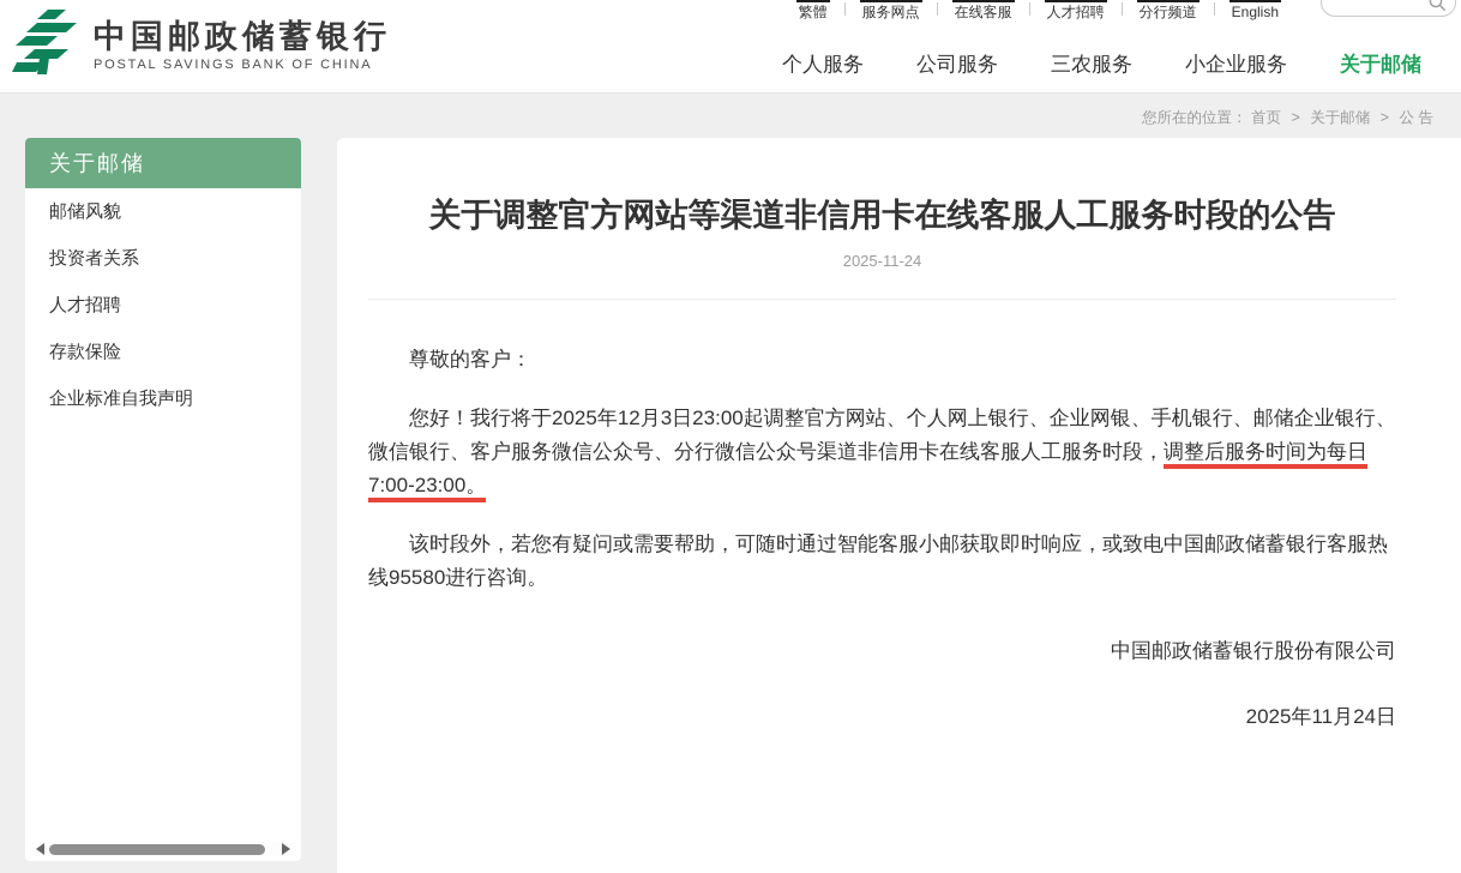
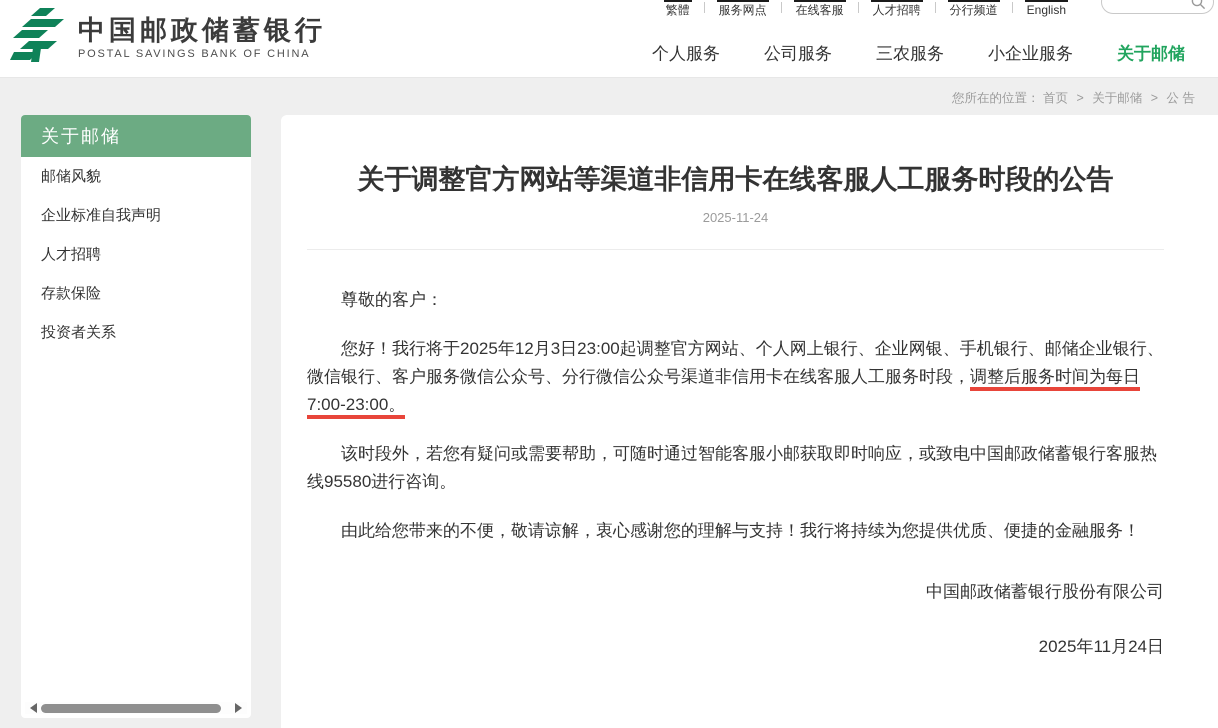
  中国邮政储蓄银行
  POSTAL SAVINGS BANK OF CHINA
  繁體
  服务网点
  在线客服
  人才招聘
  分行频道
  English
  个人服务
  公司服务
  三农服务
  小企业服务
  关于邮储
  您所在的位置： 首页 > 关于邮储 > 公 告
  关于邮储
  邮储风貌
- 投资者关系
+ 企业标准自我声明
  人才招聘
  存款保险
- 企业标准自我声明
+ 投资者关系
  关于调整官方网站等渠道非信用卡在线客服人工服务时段的公告
  2025-11-24
  尊敬的客户：
  您好！我行将于2025年12月3日23:00起调整官方网站、个人网上银行、企业网银、手机银行、邮储企业银行、微信银行、客户服务微信公众号、分行微信公众号渠道非信用卡在线客服人工服务时段，调整后服务时间为每日7:00-23:00。
  该时段外，若您有疑问或需要帮助，可随时通过智能客服小邮获取即时响应，或致电中国邮政储蓄银行客服热线95580进行咨询。
+ 由此给您带来的不便，敬请谅解，衷心感谢您的理解与支持！我行将持续为您提供优质、便捷的金融服务！
  中国邮政储蓄银行股份有限公司
  2025年11月24日
